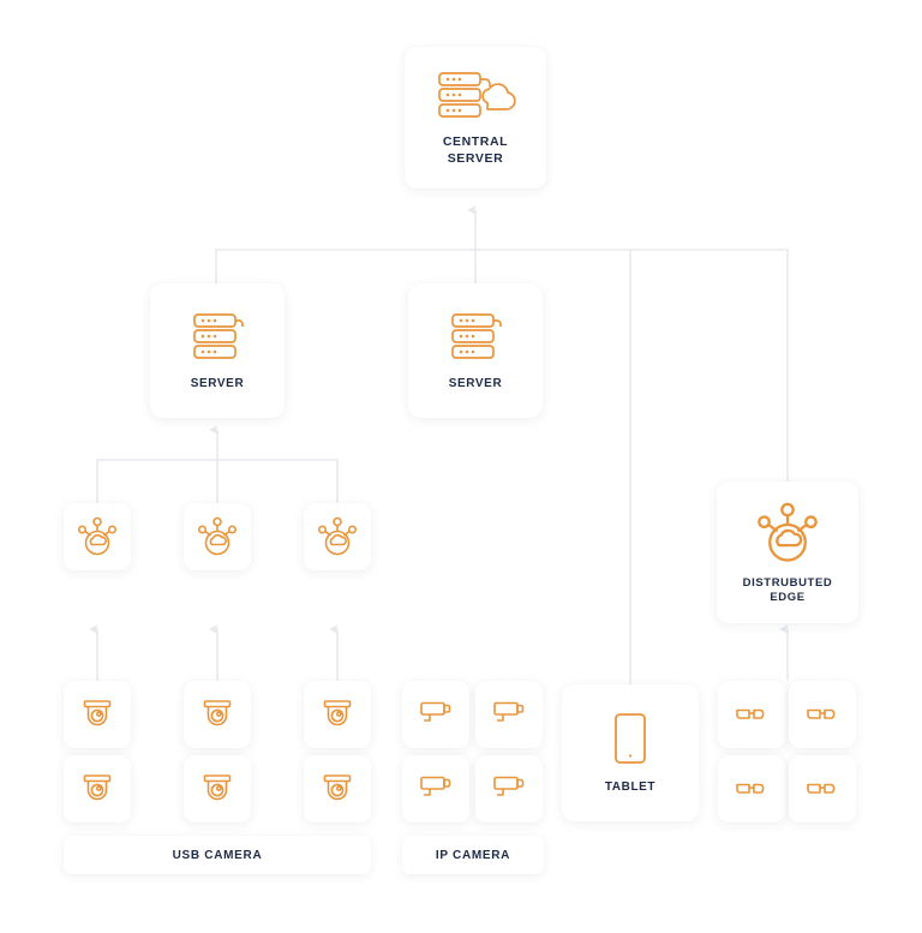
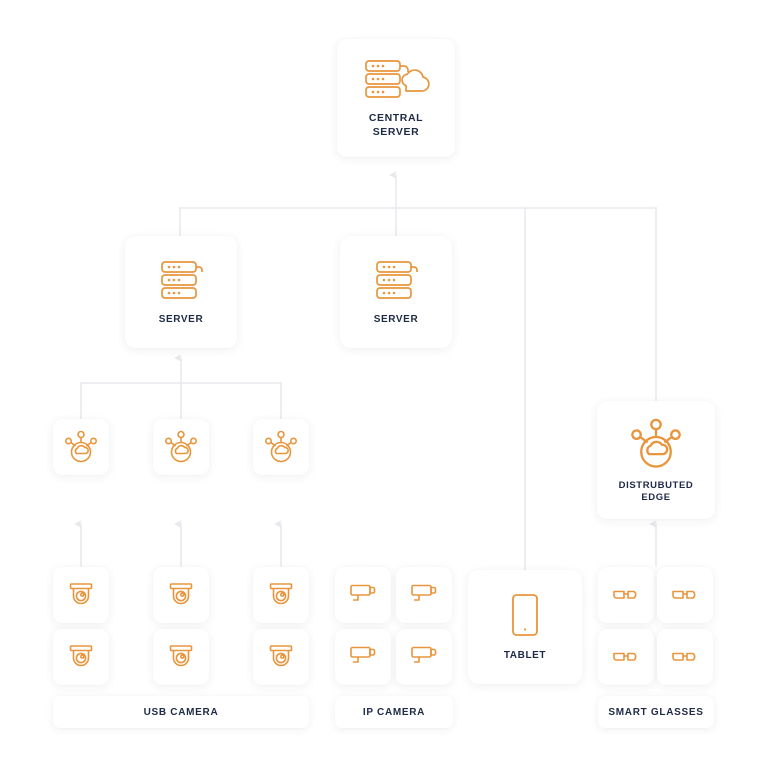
  CENTRAL
  SERVER
  SERVER
  SERVER
  DISTRUBUTED
  EDGE
  TABLET
  USB CAMERA
  IP CAMERA
+ SMART GLASSES
